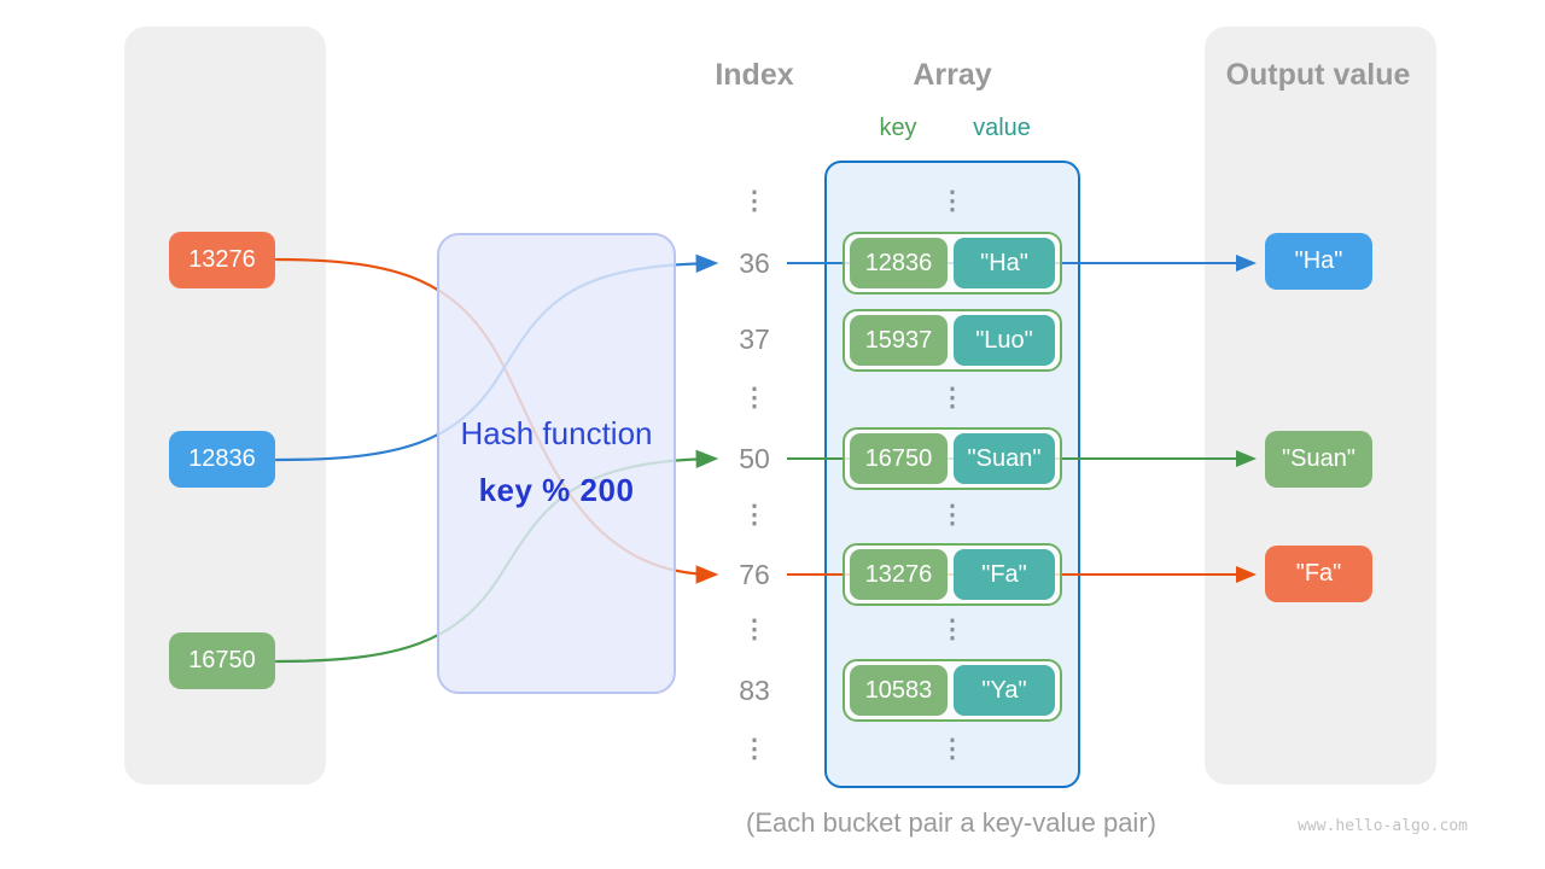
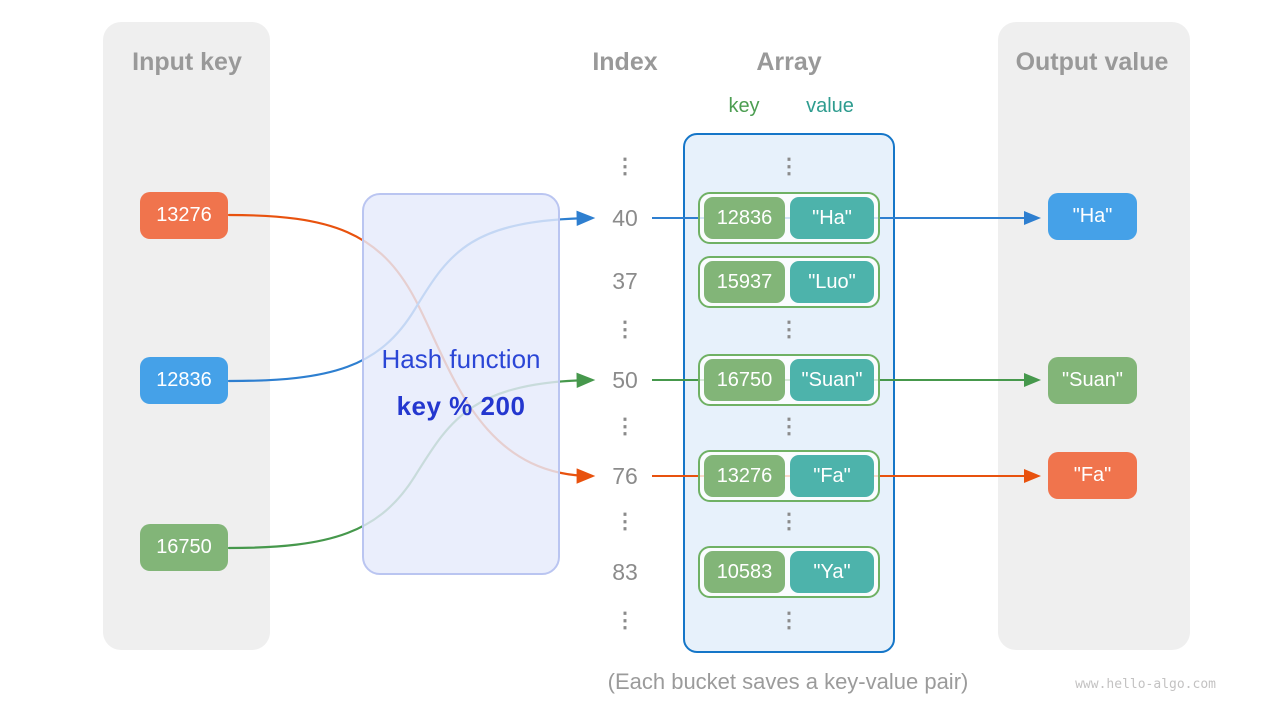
  Hash function
  key % 200
+ Input key
  Index
  Array
  Output value
  key
  value
  13276
  12836
  16750
  ⋮
- 36
+ 40
  37
  ⋮
  50
  ⋮
  76
  ⋮
  83
  ⋮
  ⋮
  12836
  "Ha"
  15937
  "Luo"
  ⋮
  16750
  "Suan"
  ⋮
  13276
  "Fa"
  ⋮
  10583
  "Ya"
  ⋮
  "Ha"
  "Suan"
  "Fa"
- (Each bucket pair a key-value pair)
+ (Each bucket saves a key-value pair)
  www.hello-algo.com
